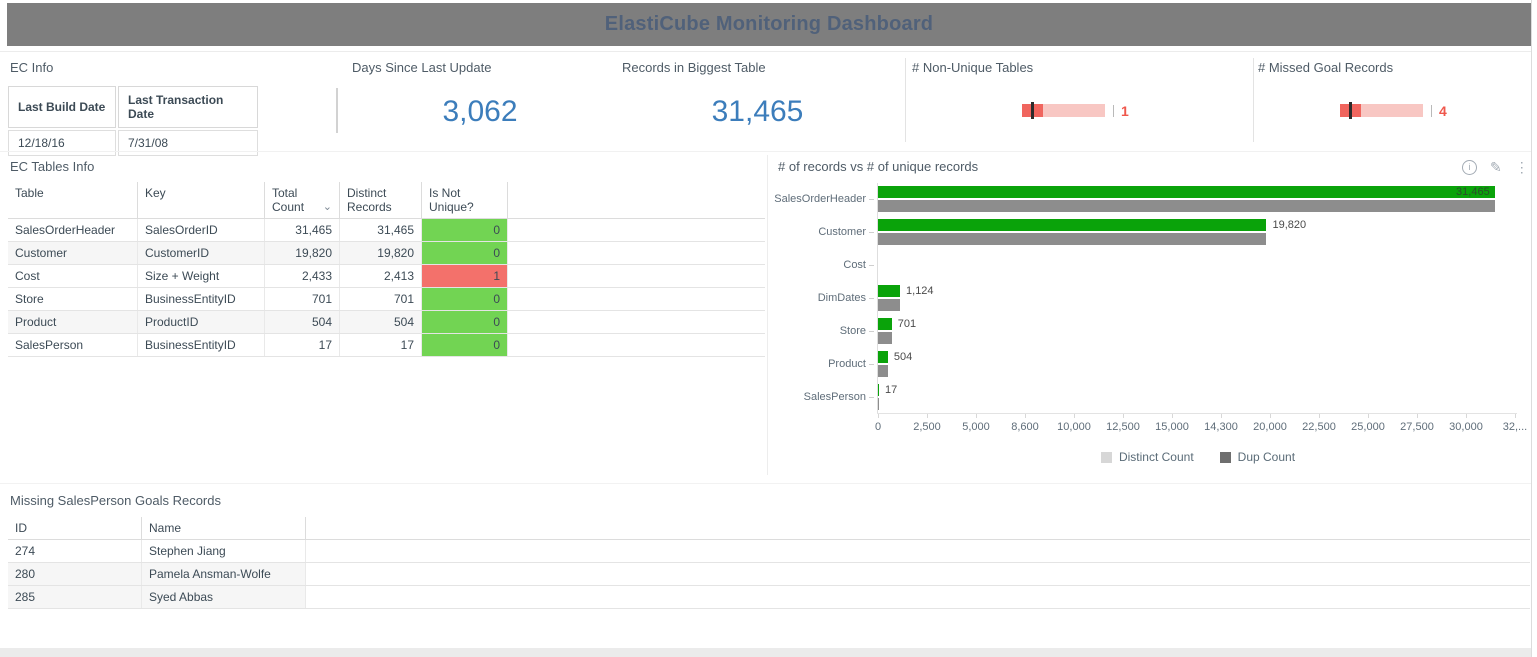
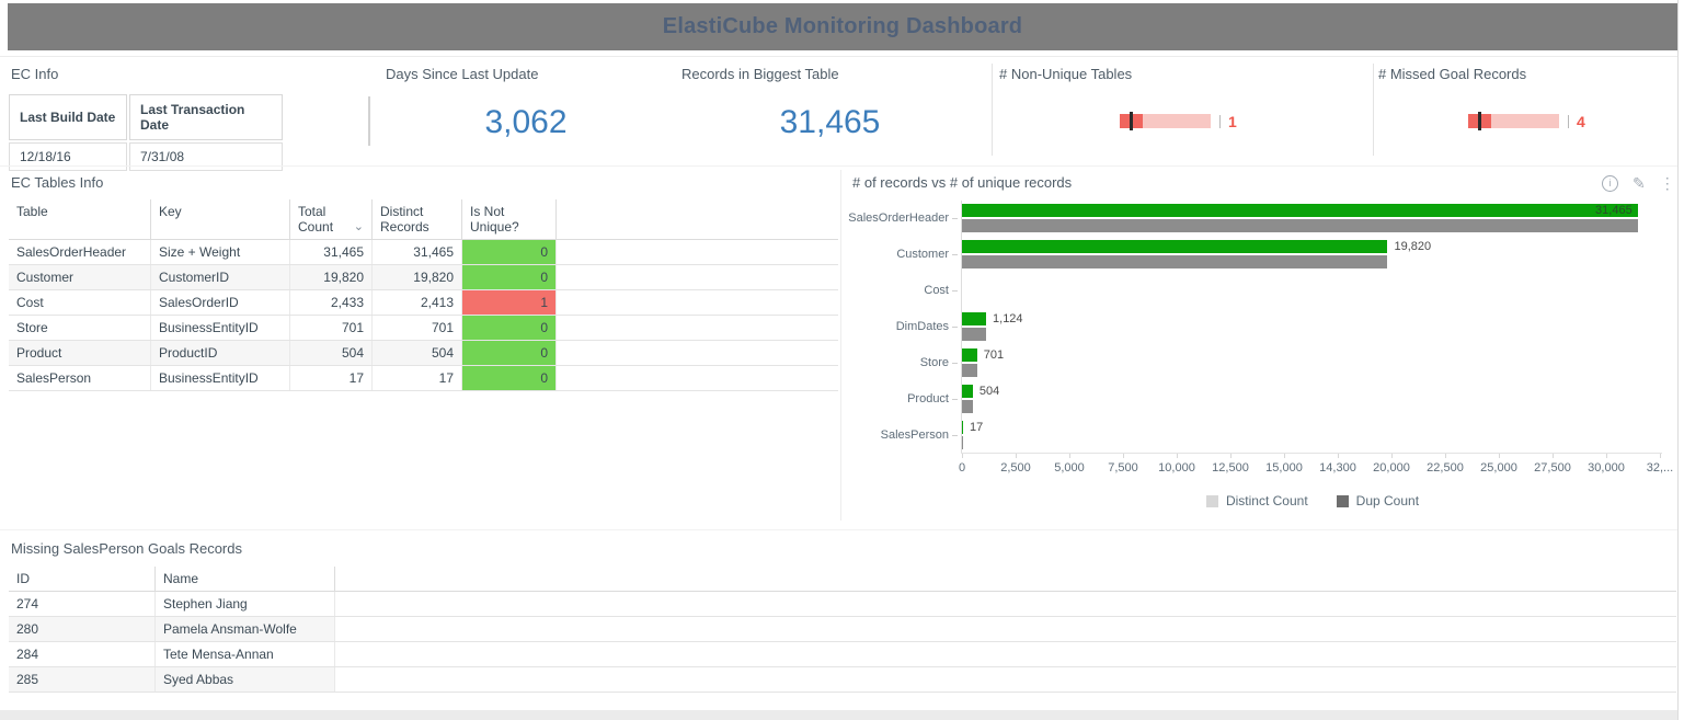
  ElastiCube Monitoring Dashboard
  EC Info
  Last Build Date	Last Transaction Date
  12/18/16	7/31/08
  Days Since Last Update
  3,062
  Records in Biggest Table
  31,465
  # Non-Unique Tables
  1
  # Missed Goal Records
  4
  EC Tables Info
  Table	Key	Total Count ⌄	Distinct Records	Is Not Unique?
- SalesOrderHeader	SalesOrderID	31,465	31,465	0
+ SalesOrderHeader	Size + Weight	31,465	31,465	0
  Customer	CustomerID	19,820	19,820	0
- Cost	Size + Weight	2,433	2,413	1
+ Cost	SalesOrderID	2,433	2,413	1
  Store	BusinessEntityID	701	701	0
  Product	ProductID	504	504	0
  SalesPerson	BusinessEntityID	17	17	0
  # of records vs # of unique records
  i
  ✎
  ⋮
  SalesOrderHeader
  Customer
  Cost
  DimDates
  Store
  Product
  SalesPerson
  31,465
  19,820
  1,124
  701
  504
  17
  0
  2,500
  5,000
- 8,600
+ 7,500
  10,000
  12,500
  15,000
  14,300
  20,000
  22,500
  25,000
  27,500
  30,000
  32,...
  Distinct Count
  Dup Count
  Missing SalesPerson Goals Records
  ID	Name
  274	Stephen Jiang
  280	Pamela Ansman-Wolfe
+ 284	Tete Mensa-Annan
  285	Syed Abbas
